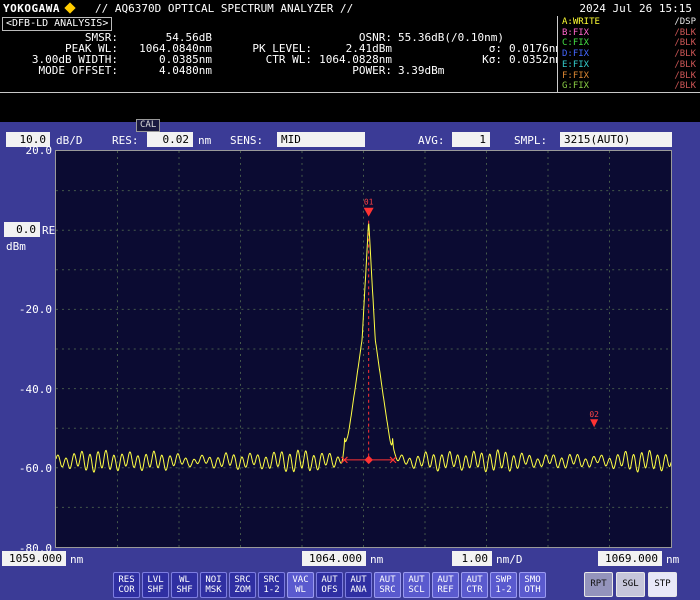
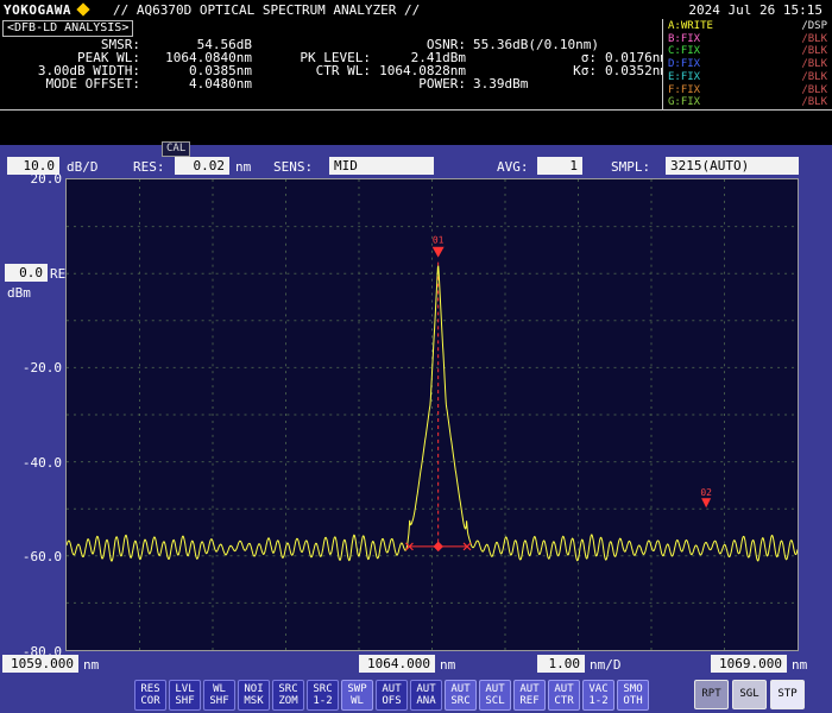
  YOKOGAWA
  // AQ6370D OPTICAL SPECTRUM ANALYZER //
  2024 Jul 26 15:15
  <DFB-LD ANALYSIS>
  SMSR:
  54.56dB
  OSNR:
  55.36dB(/0.10nm)
  PEAK WL:
  1064.0840nm
  PK LEVEL:
  2.41dBm
  σ:
  0.0176n
  3.00dB WIDTH:
  0.0385nm
  CTR WL:
  1064.0828nm
  Kσ:
  0.0352n
  MODE OFFSET:
  4.0480nm
  POWER:
  3.39dBm
  A:WRITE
  /DSP
  B:FIX
  /BLK
  C:FIX
  /BLK
  D:FIX
  /BLK
  E:FIX
  /BLK
  F:FIX
  /BLK
  G:FIX
  /BLK
  CAL
  10.0
  dB/D
  RES:
  0.02
  nm
  SENS:
  MID
  AVG:
  1
  SMPL:
  3215(AUTO)
  20.0
  0.0
  dBm
  -20.0
  -40.0
  -60.0
  -80.0
  01
  02
  1059.000
  nm
  1064.000
  nm
  1.00
  nm/D
  1069.000
  nm
  RES
  COR
  LVL
  SHF
  WL
  SHF
  NOI
  MSK
  SRC
  ZOM
  SRC
  1-2
- VAC
+ SWP
  WL
  AUT
  OFS
  AUT
  ANA
  AUT
  SRC
  AUT
  SCL
  AUT
  REF
  AUT
  CTR
- SWP
+ VAC
  1-2
  SMO
  OTH
  RPT
  SGL
  STP
